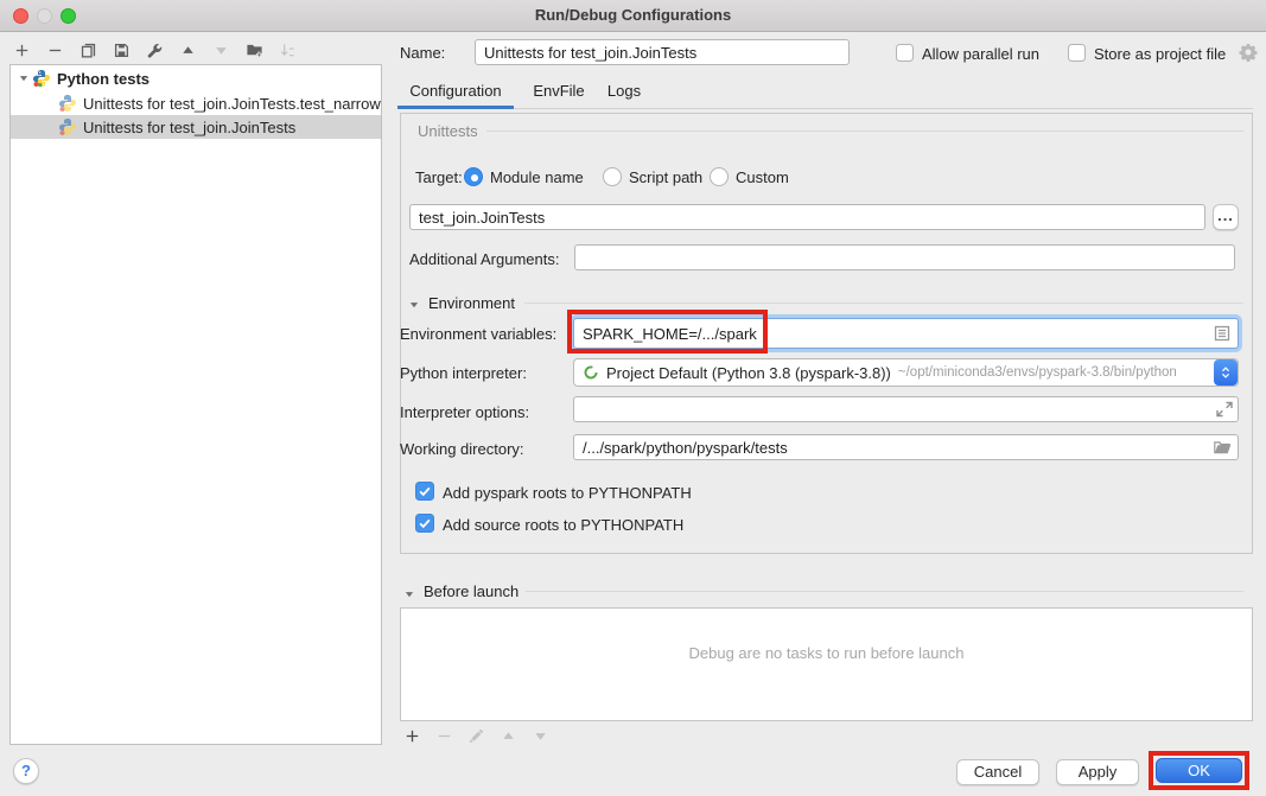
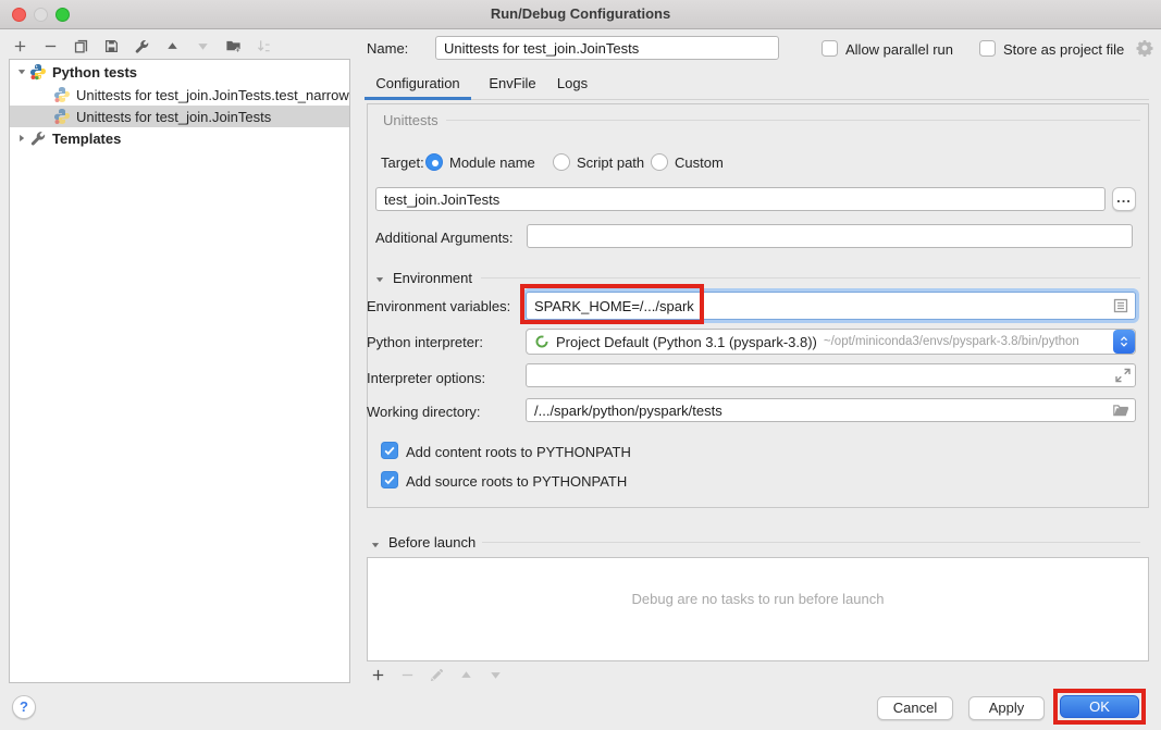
  Run/Debug Configurations
  Python tests
  Unittests for test_join.JoinTests.test_narrow
  Unittests for test_join.JoinTests
+ Templates
  Name:
  Unittests for test_join.JoinTests
  Allow parallel run
  Store as project file
  Configuration
  EnvFile
  Logs
  Unittests
  Target:
  Module name
  Script path
  Custom
  test_join.JoinTests
  ...
  Additional Arguments:
  Environment
  Environment variables:
  SPARK_HOME=/.../spark
  Python interpreter:
- Project Default (Python 3.8 (pyspark-3.8))
+ Project Default (Python 3.1 (pyspark-3.8))
  ~/opt/miniconda3/envs/pyspark-3.8/bin/python
  Interpreter options:
  Working directory:
  /.../spark/python/pyspark/tests
- Add pyspark roots to PYTHONPATH
+ Add content roots to PYTHONPATH
  Add source roots to PYTHONPATH
  Before launch
  Debug are no tasks to run before launch
  ?
  Cancel
  Apply
  OK
